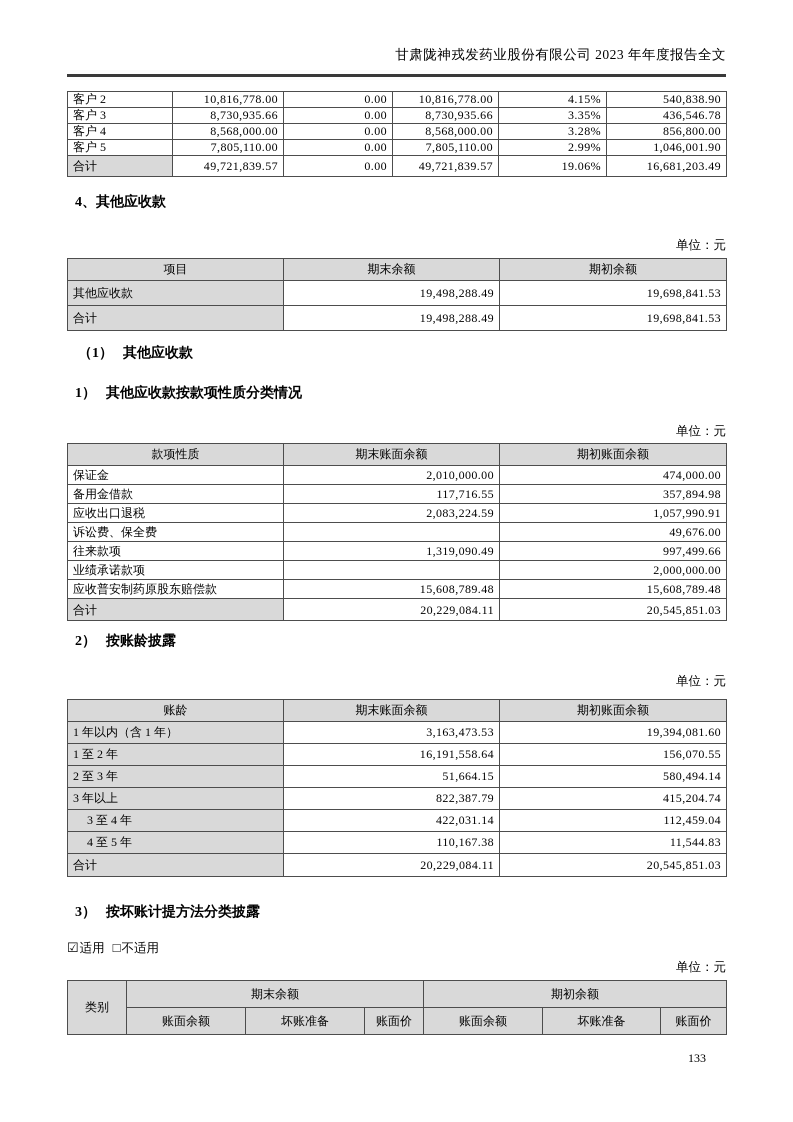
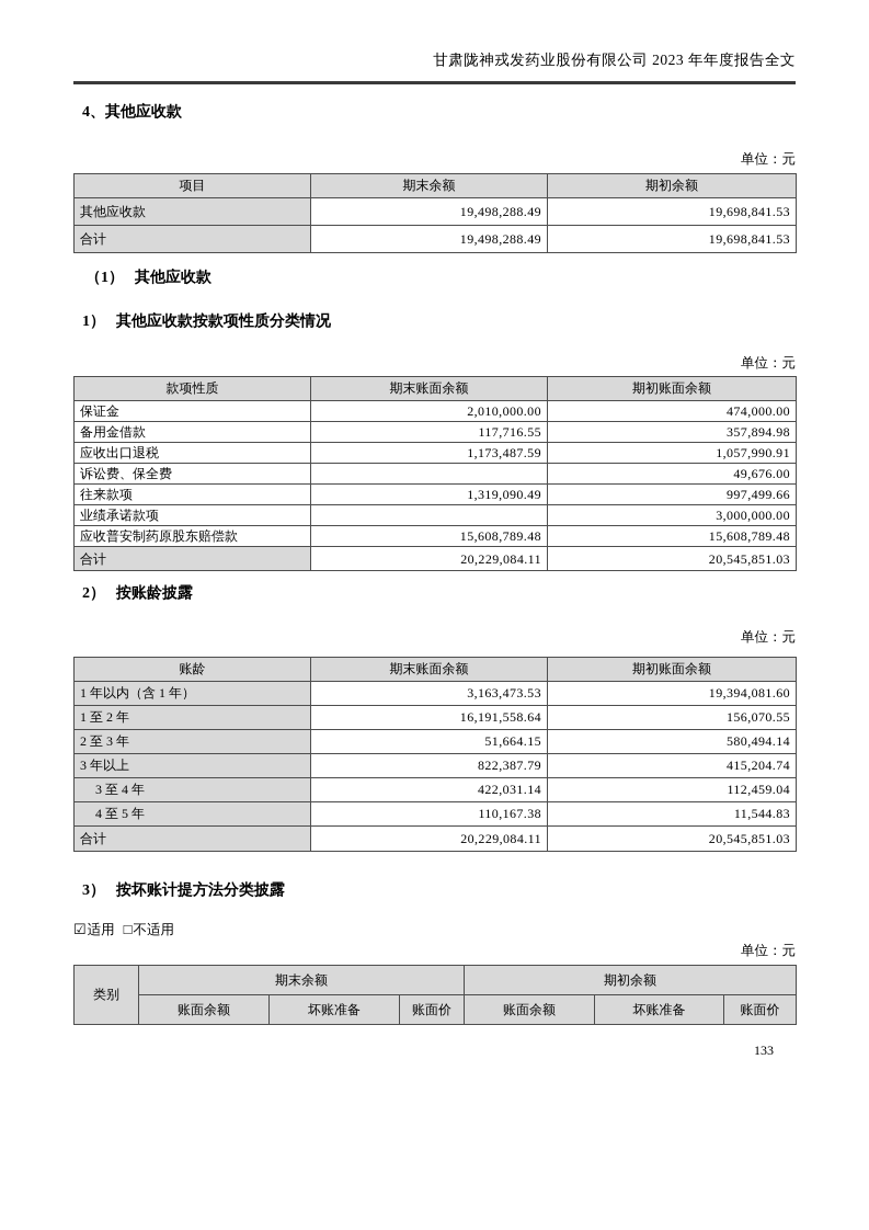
  甘肃陇神戎发药业股份有限公司 2023 年年度报告全文
- 客户 2	10,816,778.00	0.00	10,816,778.00	4.15%	540,838.90
- 客户 3	8,730,935.66	0.00	8,730,935.66	3.35%	436,546.78
- 客户 4	8,568,000.00	0.00	8,568,000.00	3.28%	856,800.00
- 客户 5	7,805,110.00	0.00	7,805,110.00	2.99%	1,046,001.90
- 合计	49,721,839.57	0.00	49,721,839.57	19.06%	16,681,203.49
  4、其他应收款
  单位：元
  项目	期末余额	期初余额
  其他应收款	19,498,288.49	19,698,841.53
  合计	19,498,288.49	19,698,841.53
  （1） 其他应收款
  1） 其他应收款按款项性质分类情况
  单位：元
  款项性质	期末账面余额	期初账面余额
  保证金	2,010,000.00	474,000.00
  备用金借款	117,716.55	357,894.98
- 应收出口退税	2,083,224.59	1,057,990.91
+ 应收出口退税	1,173,487.59	1,057,990.91
  诉讼费、保全费		49,676.00
  往来款项	1,319,090.49	997,499.66
- 业绩承诺款项		2,000,000.00
+ 业绩承诺款项		3,000,000.00
  应收普安制药原股东赔偿款	15,608,789.48	15,608,789.48
  合计	20,229,084.11	20,545,851.03
  2） 按账龄披露
  单位：元
  账龄	期末账面余额	期初账面余额
  1 年以内（含 1 年）	3,163,473.53	19,394,081.60
  1 至 2 年	16,191,558.64	156,070.55
  2 至 3 年	51,664.15	580,494.14
  3 年以上	822,387.79	415,204.74
  3 至 4 年	422,031.14	112,459.04
  4 至 5 年	110,167.38	11,544.83
  合计	20,229,084.11	20,545,851.03
  3） 按坏账计提方法分类披露
  ☑适用 □不适用
  单位：元
  类别	期末余额	期初余额
  账面余额	坏账准备	账面价	账面余额	坏账准备	账面价
  133
